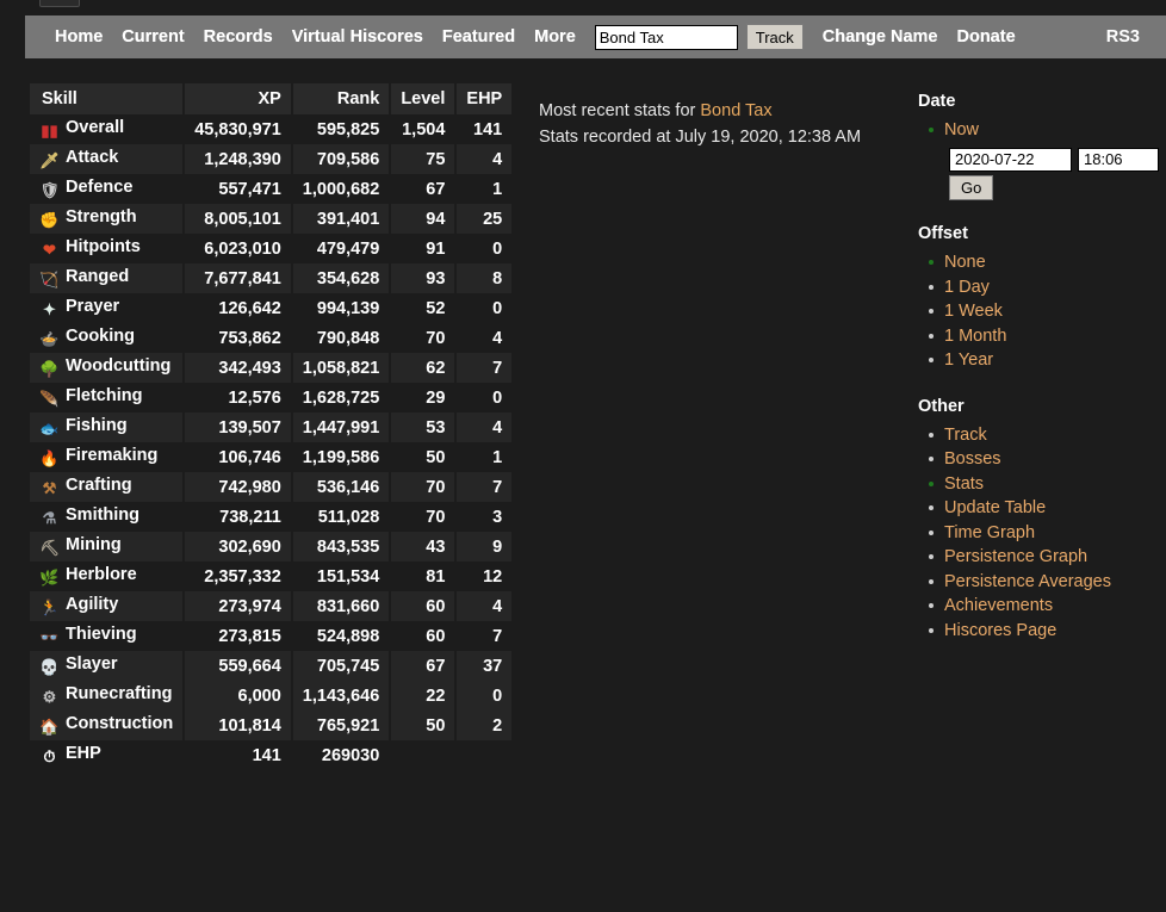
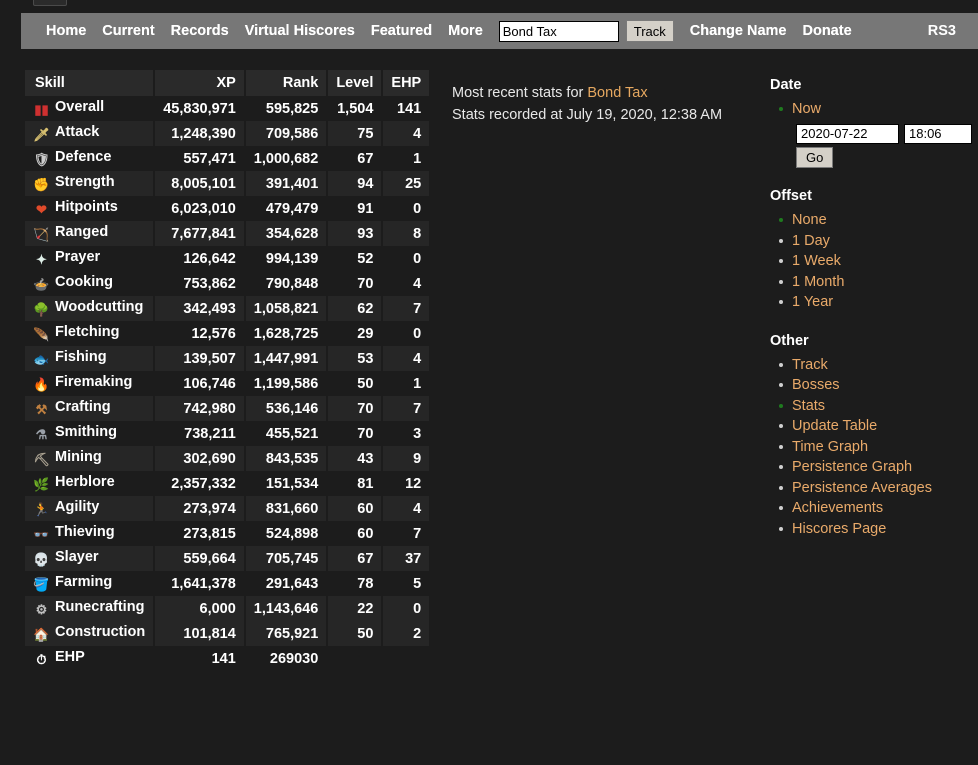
  Home
  Current
  Records
  Virtual Hiscores
  Featured
  More
  Bond Tax
  Track
  Change Name
  Donate
  RS3
  Skill	XP	Rank	Level	EHP
  ▮▮ Overall	45,830,971	595,825	1,504	141
  🗡 Attack	1,248,390	709,586	75	4
  🛡 Defence	557,471	1,000,682	67	1
  ✊ Strength	8,005,101	391,401	94	25
  ❤ Hitpoints	6,023,010	479,479	91	0
  🏹 Ranged	7,677,841	354,628	93	8
  ✦ Prayer	126,642	994,139	52	0
  🍲 Cooking	753,862	790,848	70	4
  🌳 Woodcutting	342,493	1,058,821	62	7
  🪶 Fletching	12,576	1,628,725	29	0
  🐟 Fishing	139,507	1,447,991	53	4
  🔥 Firemaking	106,746	1,199,586	50	1
  ⚒ Crafting	742,980	536,146	70	7
- ⚗ Smithing	738,211	511,028	70	3
+ ⚗ Smithing	738,211	455,521	70	3
  ⛏ Mining	302,690	843,535	43	9
  🌿 Herblore	2,357,332	151,534	81	12
  🏃 Agility	273,974	831,660	60	4
  👓 Thieving	273,815	524,898	60	7
  💀 Slayer	559,664	705,745	67	37
+ 🪣 Farming	1,641,378	291,643	78	5
  ⚙ Runecrafting	6,000	1,143,646	22	0
  🏠 Construction	101,814	765,921	50	2
  ⏱ EHP	141	269030
  Most recent stats for Bond Tax
  Stats recorded at July 19, 2020, 12:38 AM
  Date
  Now
  2020-07-22
  18:06
  Go
  Offset
  None
  1 Day
  1 Week
  1 Month
  1 Year
  Other
  Track
  Bosses
  Stats
  Update Table
  Time Graph
  Persistence Graph
  Persistence Averages
  Achievements
  Hiscores Page
